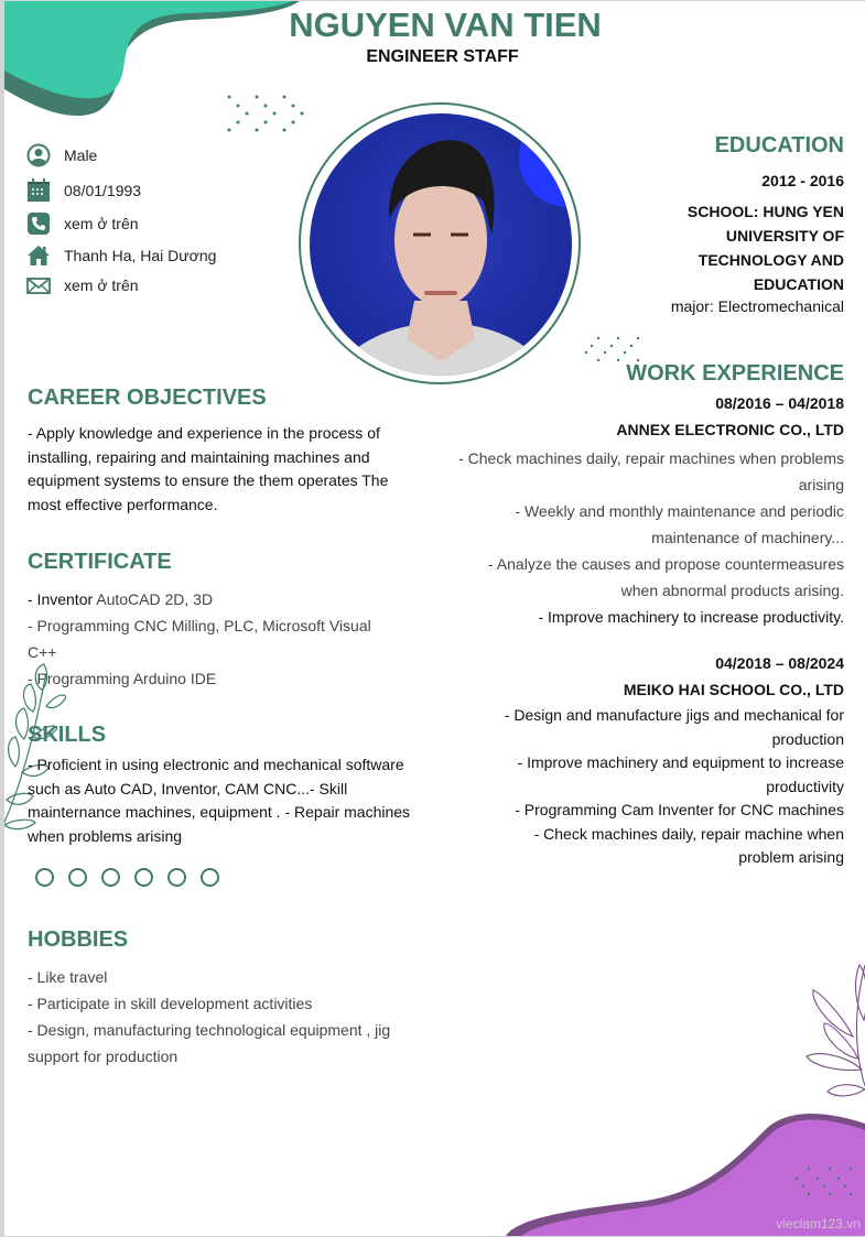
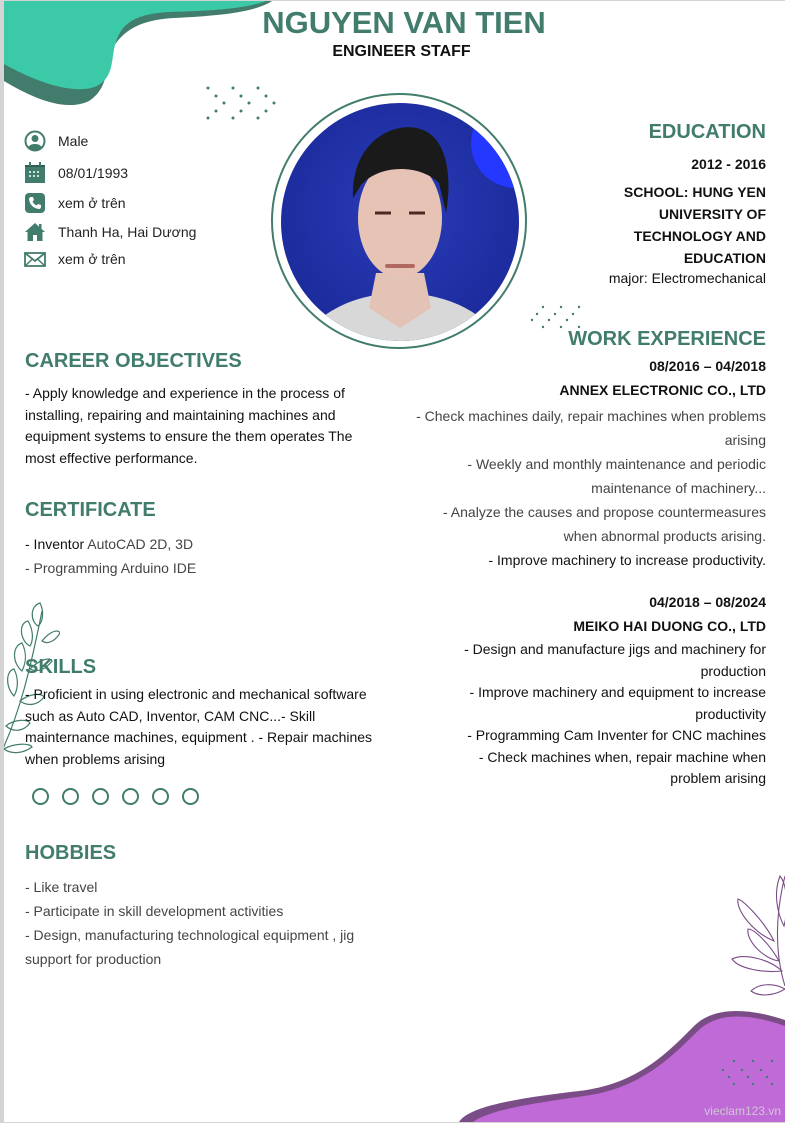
  NGUYEN VAN TIEN
  ENGINEER STAFF
  Male
  08/01/1993
  xem ở trên
  Thanh Ha, Hai Dương
  xem ở trên
  EDUCATION
  2012 - 2016
  SCHOOL: HUNG YEN
  UNIVERSITY OF
  TECHNOLOGY AND
  EDUCATION
  major: Electromechanical
  WORK EXPERIENCE
  08/2016 – 04/2018
  ANNEX ELECTRONIC CO., LTD
  - Check machines daily, repair machines when problems arising
  - Weekly and monthly maintenance and periodic maintenance of machinery...
  - Analyze the causes and propose countermeasures when abnormal products arising.
  - Improve machinery to increase productivity.
  04/2018 – 08/2024
- MEIKO HAI SCHOOL CO., LTD
+ MEIKO HAI DUONG CO., LTD
- - Design and manufacture jigs and mechanical for production
+ - Design and manufacture jigs and machinery for production
  - Improve machinery and equipment to increase productivity
  - Programming Cam Inventer for CNC machines
- - Check machines daily, repair machine when problem arising
+ - Check machines when, repair machine when problem arising
  CAREER OBJECTIVES
  - Apply knowledge and experience in the process of installing, repairing and maintaining machines and equipment systems to ensure the them operates The most effective performance.
  CERTIFICATE
  - Inventor AutoCAD 2D, 3D
- - Programming CNC Milling, PLC, Microsoft Visual C++
  - Programming Arduino IDE
  SKILLS
  - Proficient in using electronic and mechanical software such as Auto CAD, Inventor, CAM CNC...- Skill mainternance machines, equipment . - Repair machines when problems arising
  HOBBIES
  - Like travel
  - Participate in skill development activities
  - Design, manufacturing technological equipment , jig support for production
  vieclam123.vn
